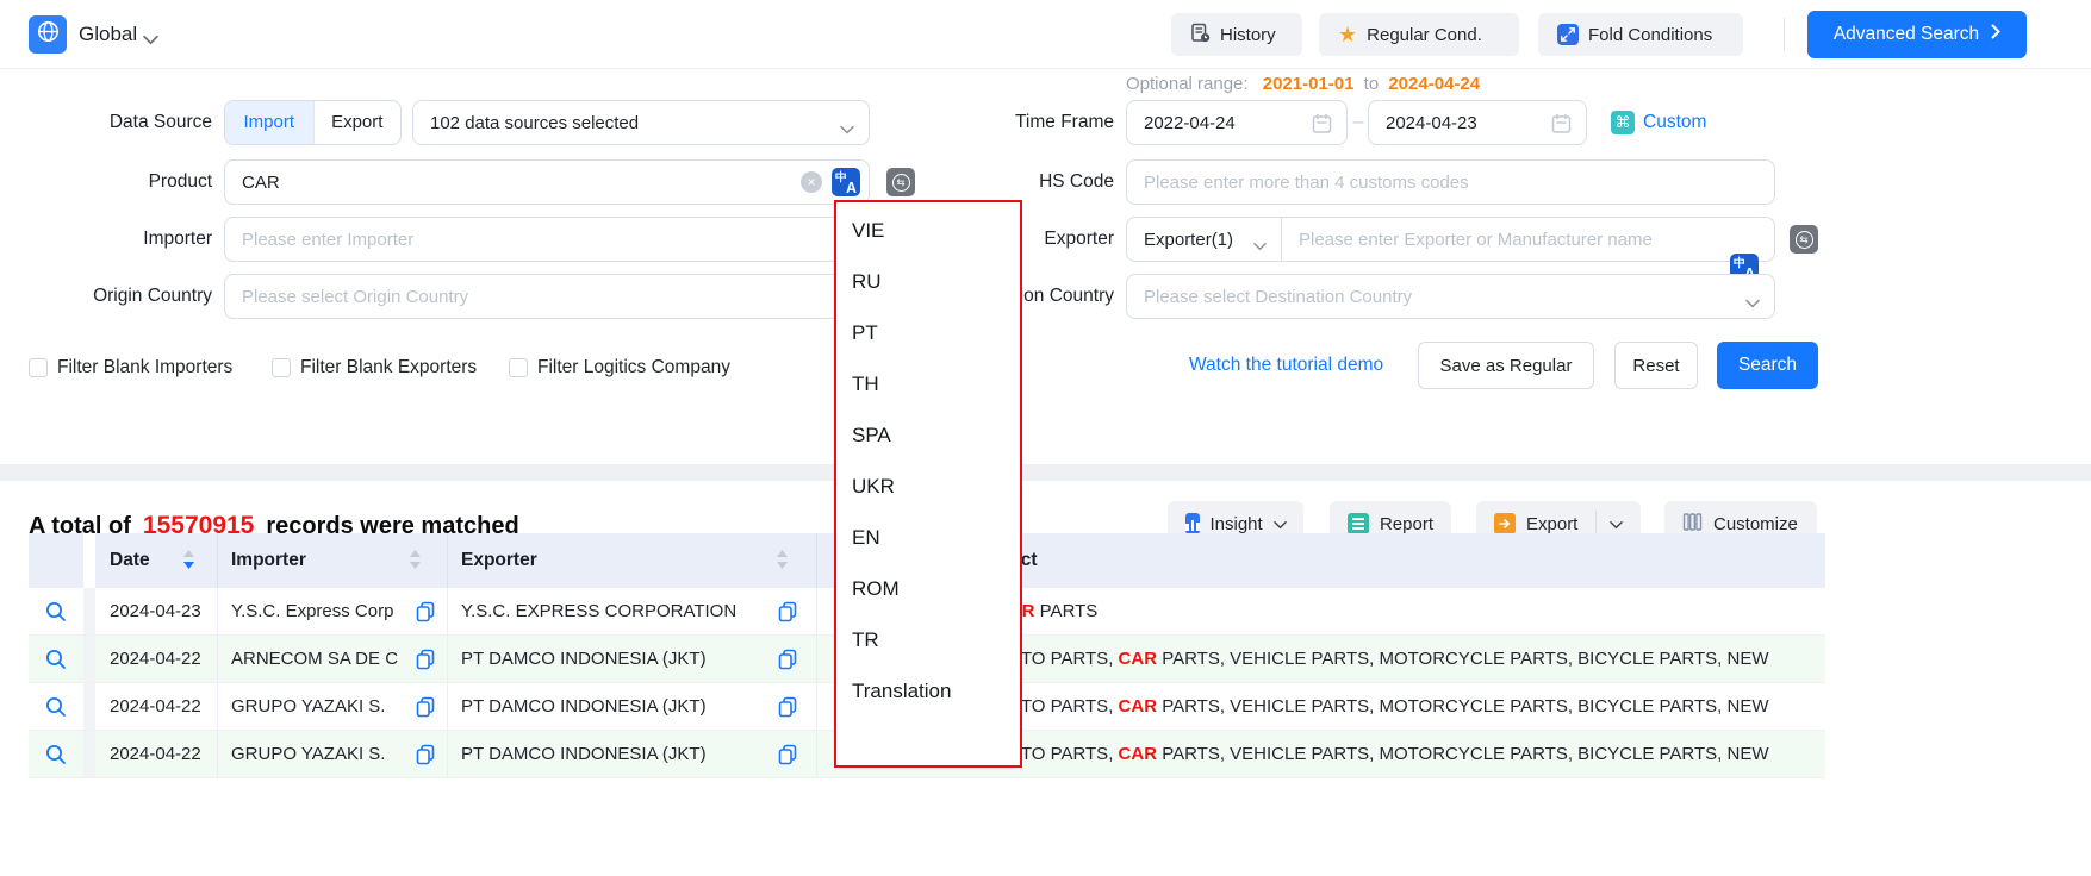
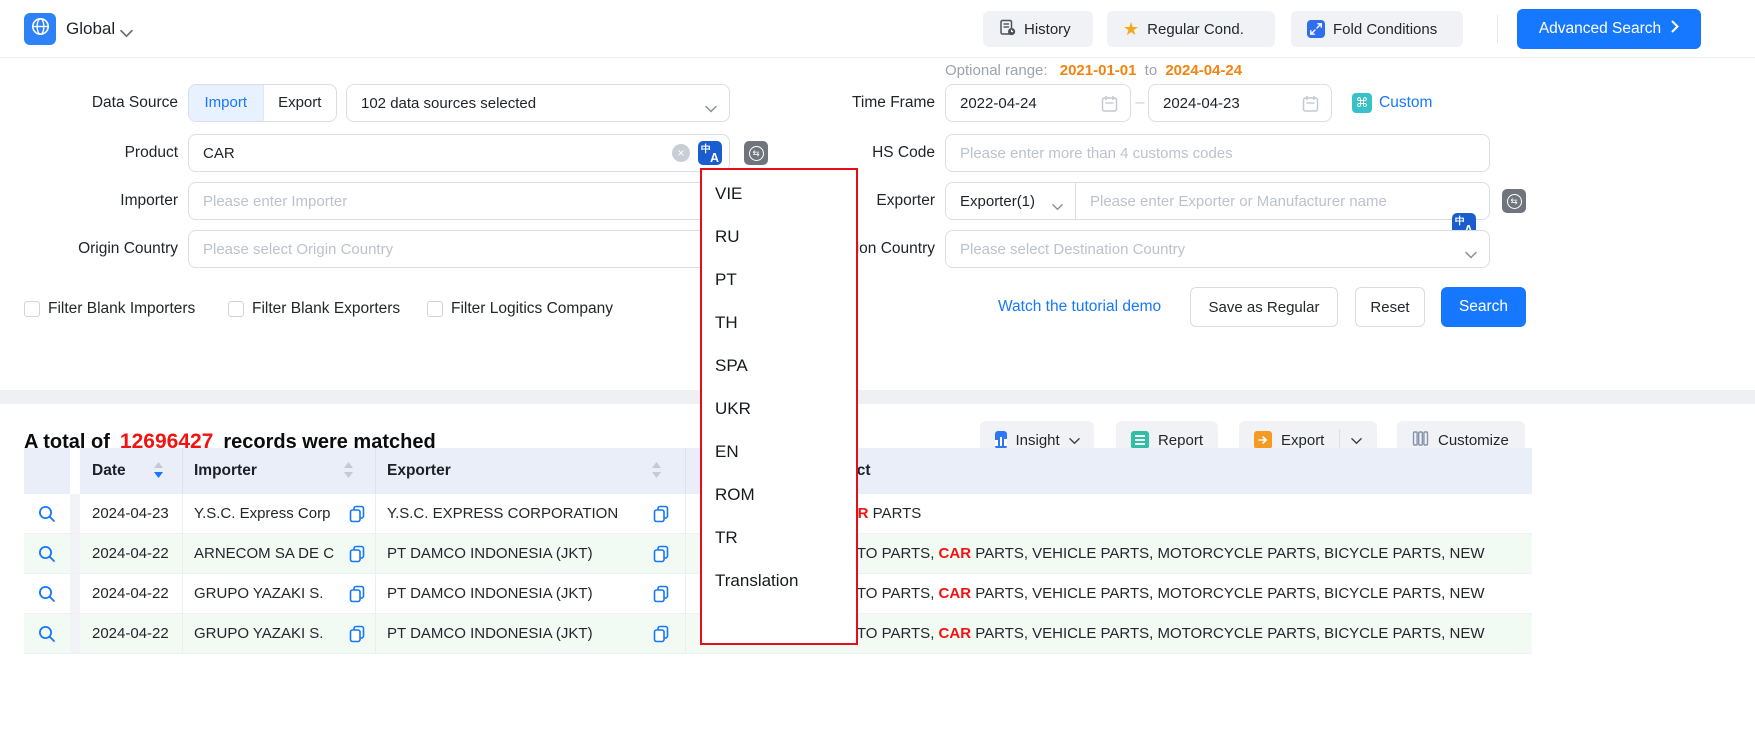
  Global
  History
  ★
  Regular Cond.
  Fold Conditions
  Advanced Search
  Optional range: 2021-01-01 to 2024-04-24
  Data Source
  Import
  Export
  102 data sources selected
  Time Frame
  2022-04-24
  –
  2024-04-23
  ⌘
  Custom
  Product
  CAR
  ×
  中
  A
  ⇆
  HS Code
  Please enter more than 4 customs codes
  Importer
  Please enter Importer
  Exporter
  Exporter(1)
  Please enter Exporter or Manufacturer name
  中
  ⇆
  Origin Country
  Please select Origin Country
  Please select Destination Country
  Filter Blank Importers
  Filter Blank Exporters
  Filter Logitics Company
  Watch the tutorial demo
  Save as Regular
  Reset
  Search
  A total of
- 15570915
+ 12696427
  records were matched
  Insight
  Report
  Export
  Customize
  Date
  Importer
  Exporter
  2024-04-23
  Y.S.C. Express Corp
  Y.S.C. EXPRESS CORPORATION
  R PARTS
  2024-04-22
  ARNECOM SA DE C
  PT DAMCO INDONESIA (JKT)
  TO PARTS, CAR PARTS, VEHICLE PARTS, MOTORCYCLE PARTS, BICYCLE PARTS, NEW
  2024-04-22
  GRUPO YAZAKI S.
  PT DAMCO INDONESIA (JKT)
  TO PARTS, CAR PARTS, VEHICLE PARTS, MOTORCYCLE PARTS, BICYCLE PARTS, NEW
  2024-04-22
  GRUPO YAZAKI S.
  PT DAMCO INDONESIA (JKT)
  TO PARTS, CAR PARTS, VEHICLE PARTS, MOTORCYCLE PARTS, BICYCLE PARTS, NEW
  VIE
  RU
  PT
  TH
  SPA
  UKR
  EN
  ROM
  TR
  Translation
